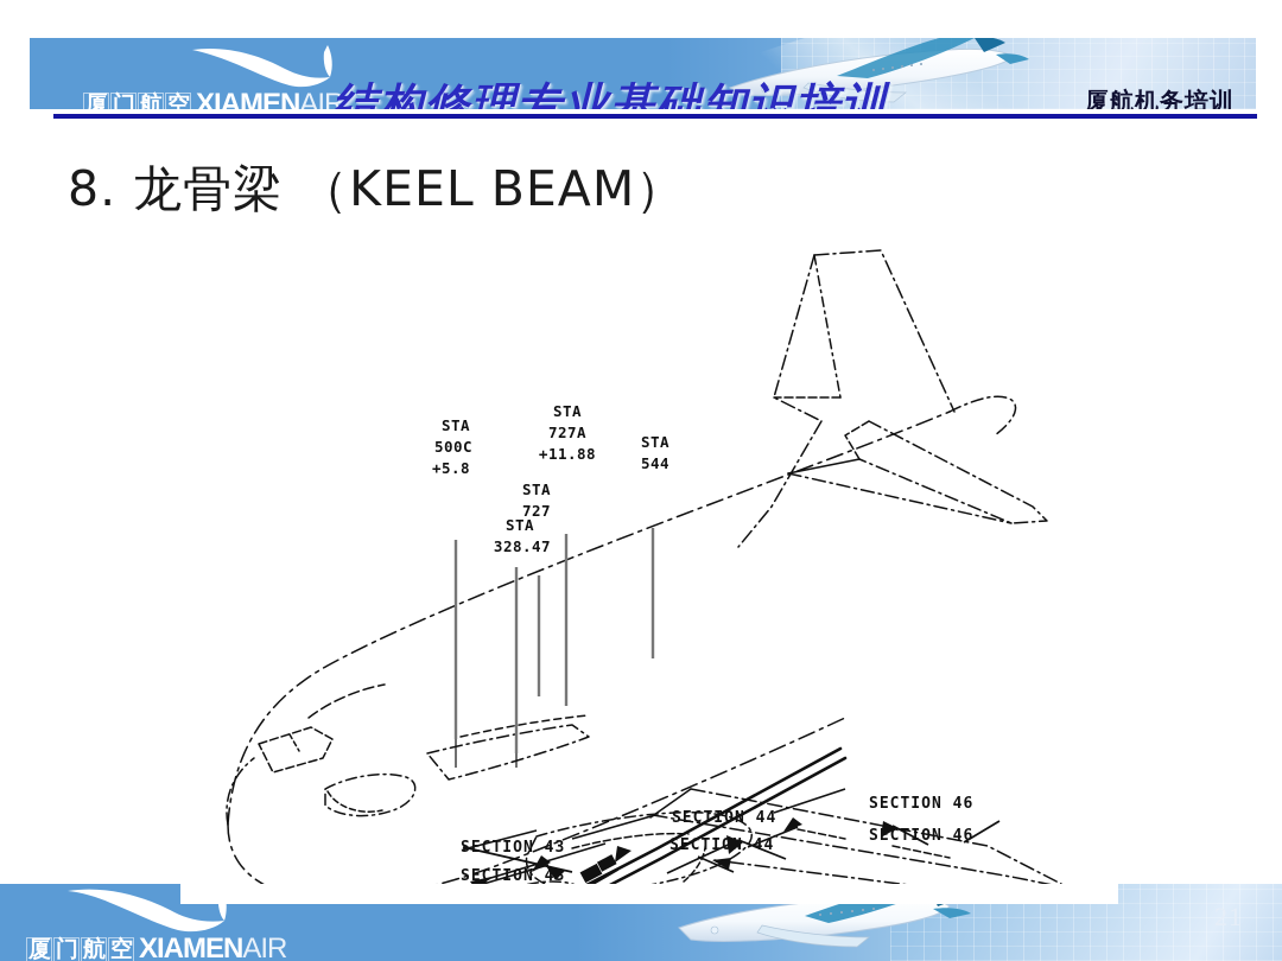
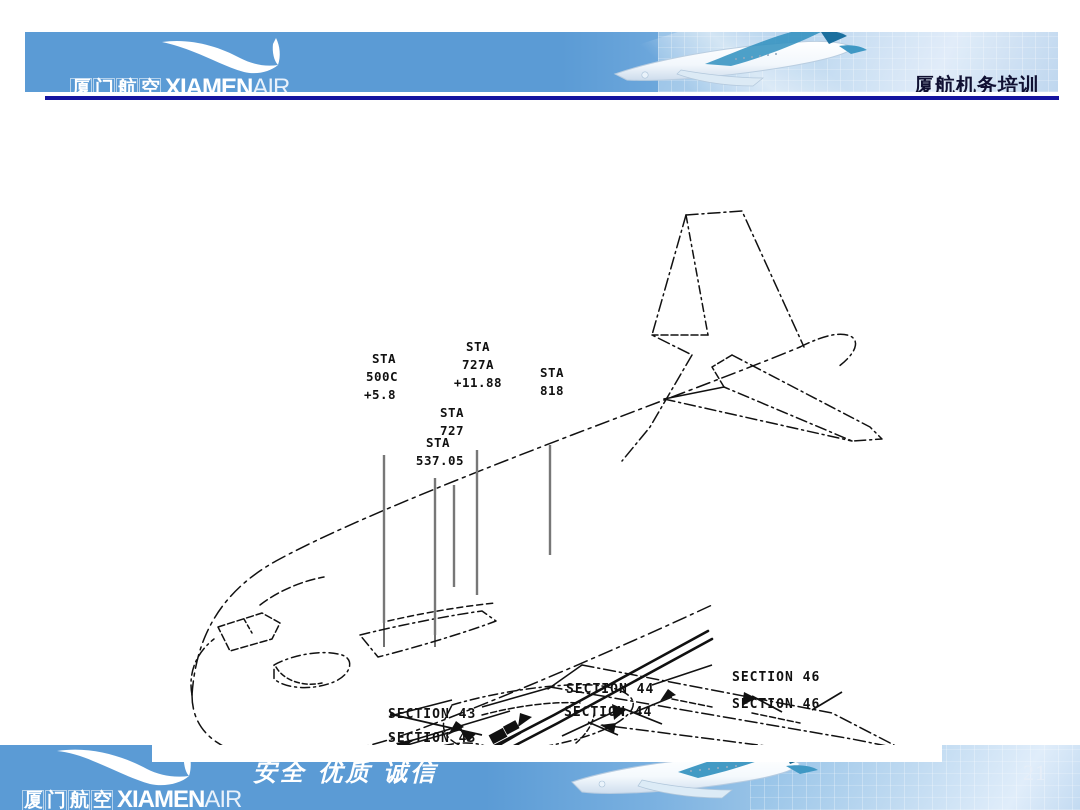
  厦 门 航 空
  XIAMEN
  AIR
- 结构修理专业基础知识培训
  厦航机务培训
- 8. 龙骨梁 （KEEL BEAM）
  STA
  500C
  +5.8
  STA
- 328.47
+ 537.05
  STA
  727A
  +11.88
  STA
  727
  STA
- 544
+ 818
  ECTION 43
  SECTION 44
  SECTION 46
  SECTION 43
  SECTION 44
  SECTION 46
  厦 门 航 空
  XIAMEN
  AIR
+ 安全 优质 诚信
